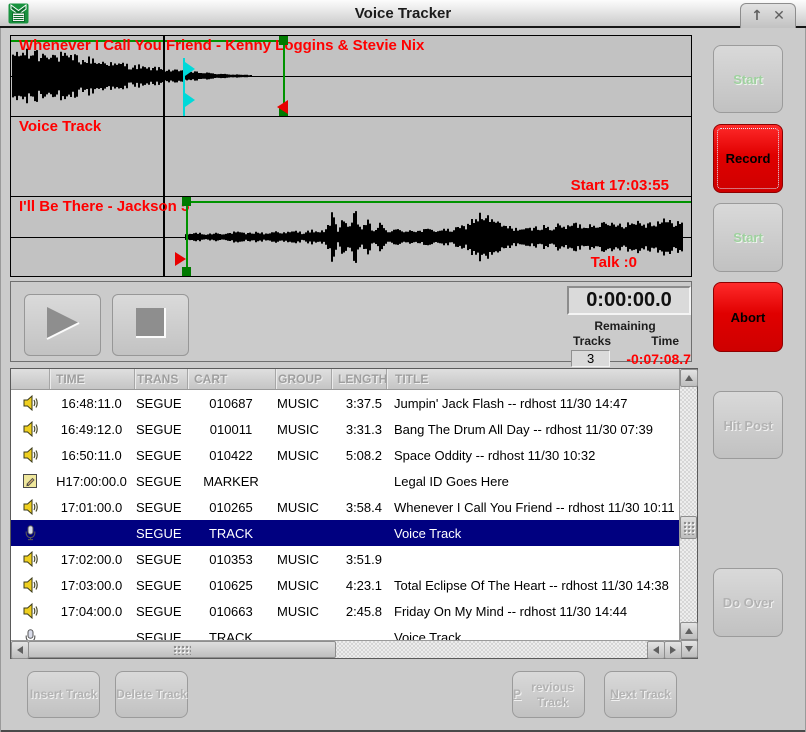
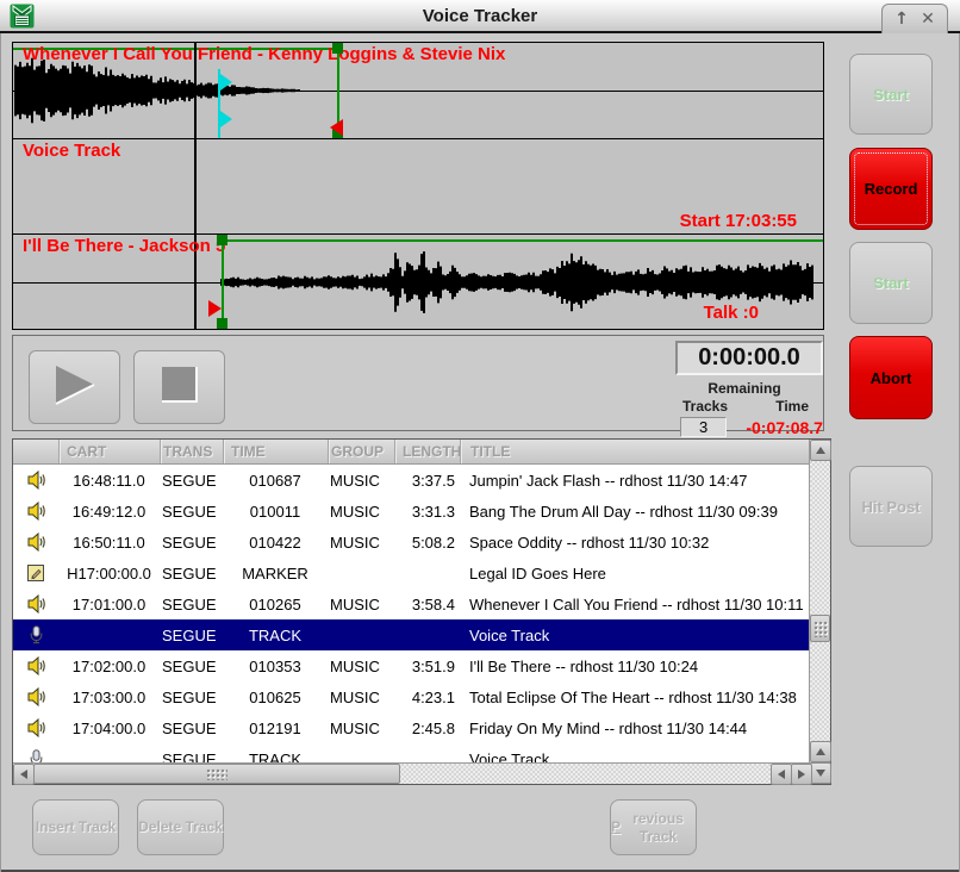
  Voice Tracker
  ↑
  ✕
  Whenever I Call You Friend - Kenny Loggins & Stevie Nix
  Voice Track
  Start 17:03:55
  I'll Be There - Jackson
  Talk :0
  0:00:00.0
  Remaining
  Tracks
  Time
  3
  -0:07:08.7
  Start
  Record
  Start
  Abort
  Hit Post
- Do Over
- TIME
+ CART
  TRANS
- CART
+ TIME
  GROUP
  LENGTH
  TITLE
  16:48:11.0
  SEGUE
  010687
  MUSIC
  3:37.5
  Jumpin' Jack Flash -- rdhost 11/30 14:47
  16:49:12.0
  SEGUE
  010011
  MUSIC
  3:31.3
- Bang The Drum All Day -- rdhost 11/30 07:39
+ Bang The Drum All Day -- rdhost 11/30 09:39
  16:50:11.0
  SEGUE
  010422
  MUSIC
  5:08.2
  Space Oddity -- rdhost 11/30 10:32
  H17:00:00.0
  SEGUE
  MARKER
  Legal ID Goes Here
  17:01:00.0
  SEGUE
  010265
  MUSIC
  3:58.4
  Whenever I Call You Friend -- rdhost 11/30 10:11
  SEGUE
  TRACK
  Voice Track
  17:02:00.0
  SEGUE
  010353
  MUSIC
  3:51.9
+ I'll Be There -- rdhost 11/30 10:24
  17:03:00.0
  SEGUE
  010625
  MUSIC
  4:23.1
  Total Eclipse Of The Heart -- rdhost 11/30 14:38
  17:04:00.0
  SEGUE
- 010663
+ 012191
  MUSIC
  2:45.8
  Friday On My Mind -- rdhost 11/30 14:44
  SEGUE
  TRACK
  Voice Track
  Insert Track
  Delete Track
  P
  revious Track
- N
- ext Track
